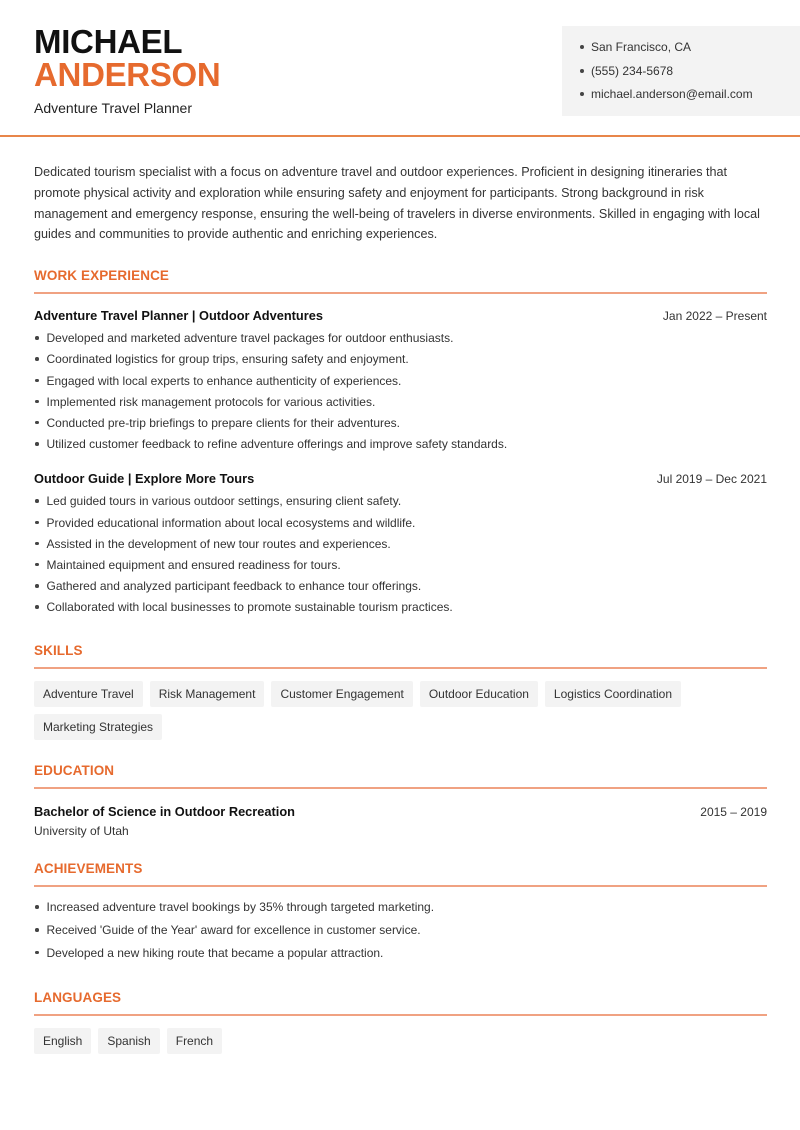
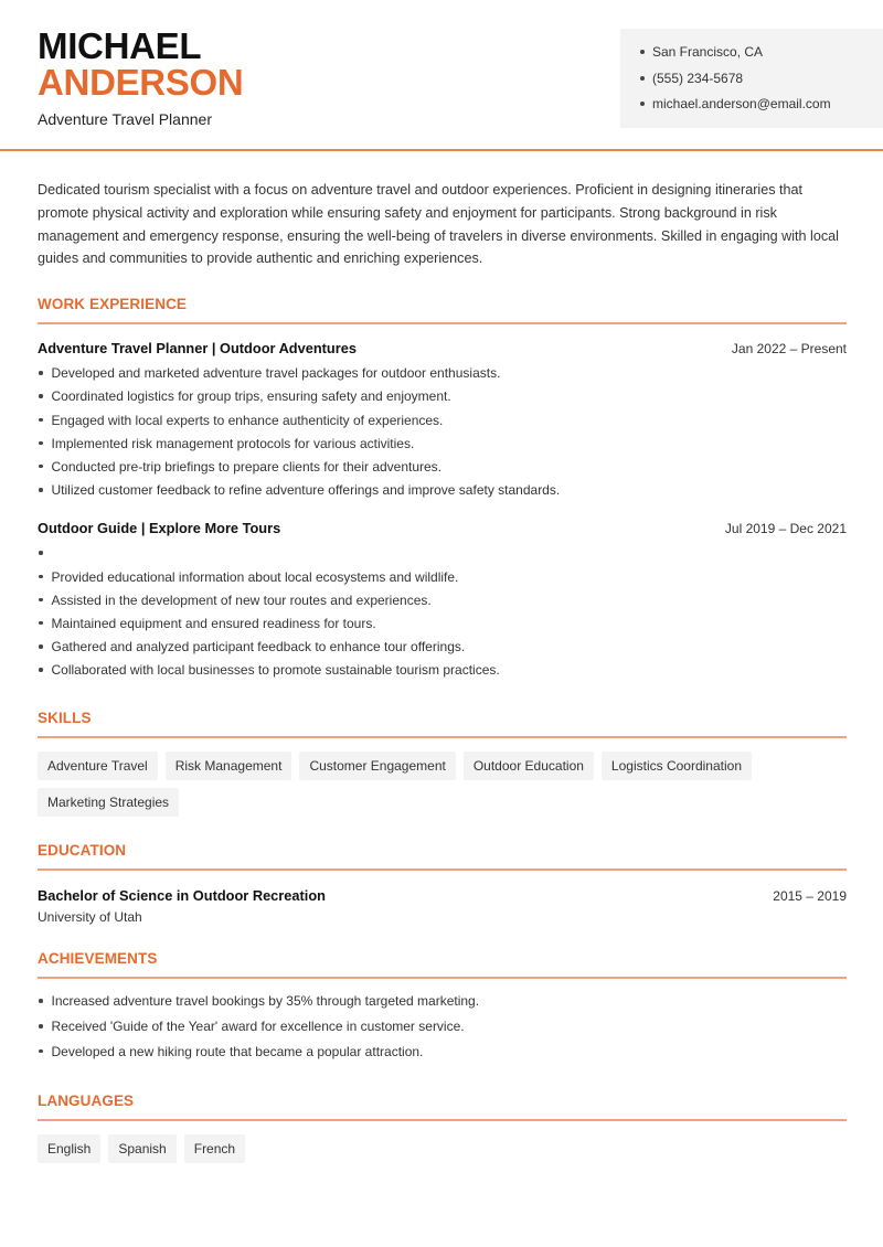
  MICHAEL
  ANDERSON
  Adventure Travel Planner
  San Francisco, CA
  (555) 234-5678
  michael.anderson@email.com
  Dedicated tourism specialist with a focus on adventure travel and outdoor experiences. Proficient in designing itineraries that promote physical activity and exploration while ensuring safety and enjoyment for participants. Strong background in risk management and emergency response, ensuring the well-being of travelers in diverse environments. Skilled in engaging with local guides and communities to provide authentic and enriching experiences.
  WORK EXPERIENCE
  Adventure Travel Planner | Outdoor Adventures
  Jan 2022 – Present
  Developed and marketed adventure travel packages for outdoor enthusiasts.
  Coordinated logistics for group trips, ensuring safety and enjoyment.
  Engaged with local experts to enhance authenticity of experiences.
  Implemented risk management protocols for various activities.
  Conducted pre-trip briefings to prepare clients for their adventures.
  Utilized customer feedback to refine adventure offerings and improve safety standards.
  Outdoor Guide | Explore More Tours
  Jul 2019 – Dec 2021
- Led guided tours in various outdoor settings, ensuring client safety.
  Provided educational information about local ecosystems and wildlife.
  Assisted in the development of new tour routes and experiences.
  Maintained equipment and ensured readiness for tours.
  Gathered and analyzed participant feedback to enhance tour offerings.
  Collaborated with local businesses to promote sustainable tourism practices.
  SKILLS
  Adventure Travel
  Risk Management
  Customer Engagement
  Outdoor Education
  Logistics Coordination
  Marketing Strategies
  EDUCATION
  Bachelor of Science in Outdoor Recreation
  2015 – 2019
  University of Utah
  ACHIEVEMENTS
  Increased adventure travel bookings by 35% through targeted marketing.
  Received 'Guide of the Year' award for excellence in customer service.
  Developed a new hiking route that became a popular attraction.
  LANGUAGES
  English
  Spanish
  French
